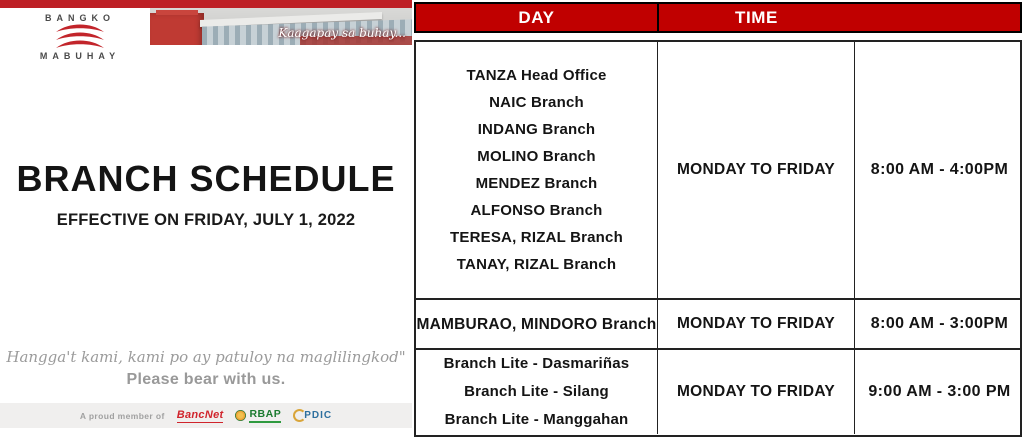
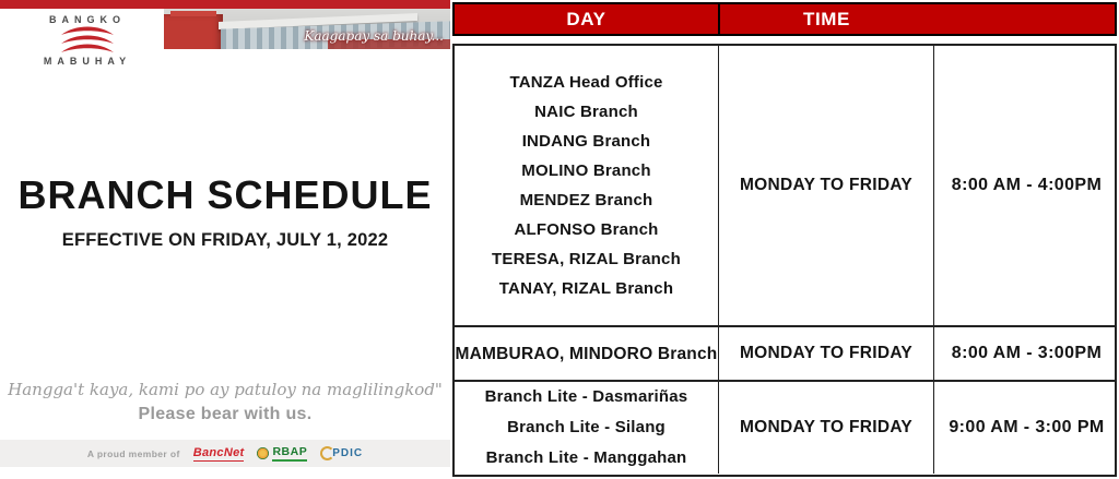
  BANGKO
  MABUHAY
  Kaagapay sa buhay...
  BRANCH SCHEDULE
  EFFECTIVE ON FRIDAY, JULY 1, 2022
- Hangga't kami, kami po ay patuloy na maglilingkod"
+ Hangga't kaya, kami po ay patuloy na maglilingkod"
  Please bear with us.
  A proud member of
  BancNet
  RBAP
  PDIC
  DAY
  TIME
  TANZA Head Office
  NAIC Branch
  INDANG Branch
  MOLINO Branch
  MENDEZ Branch
  ALFONSO Branch
  TERESA, RIZAL Branch
  TANAY, RIZAL Branch
  MONDAY TO FRIDAY
  8:00 AM - 4:00PM
  MAMBURAO, MINDORO Branch
  MONDAY TO FRIDAY
  8:00 AM - 3:00PM
  Branch Lite - Dasmariñas
  Branch Lite - Silang
  Branch Lite - Manggahan
  MONDAY TO FRIDAY
  9:00 AM - 3:00 PM
